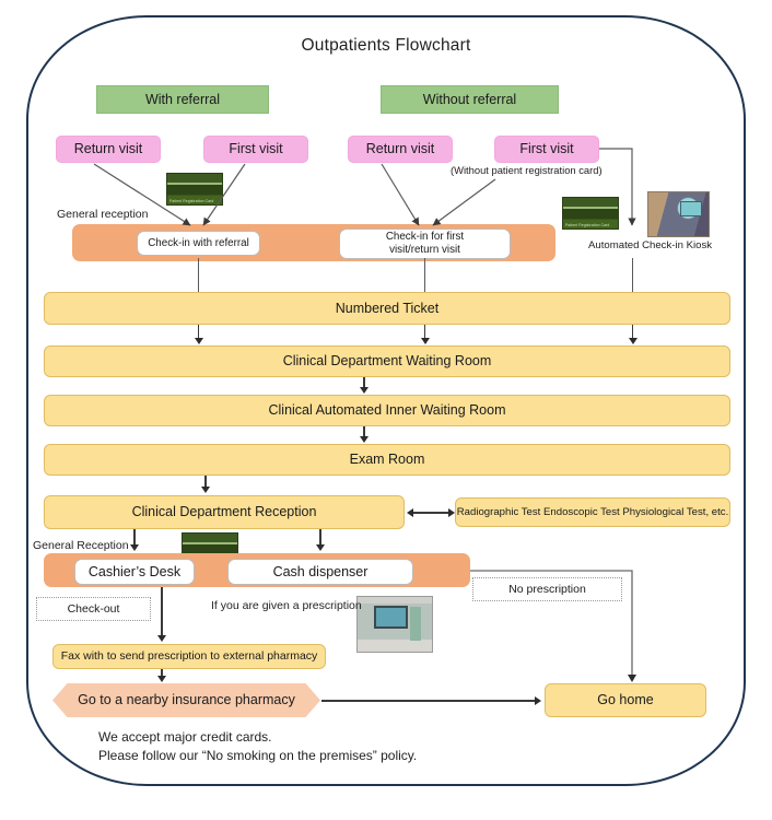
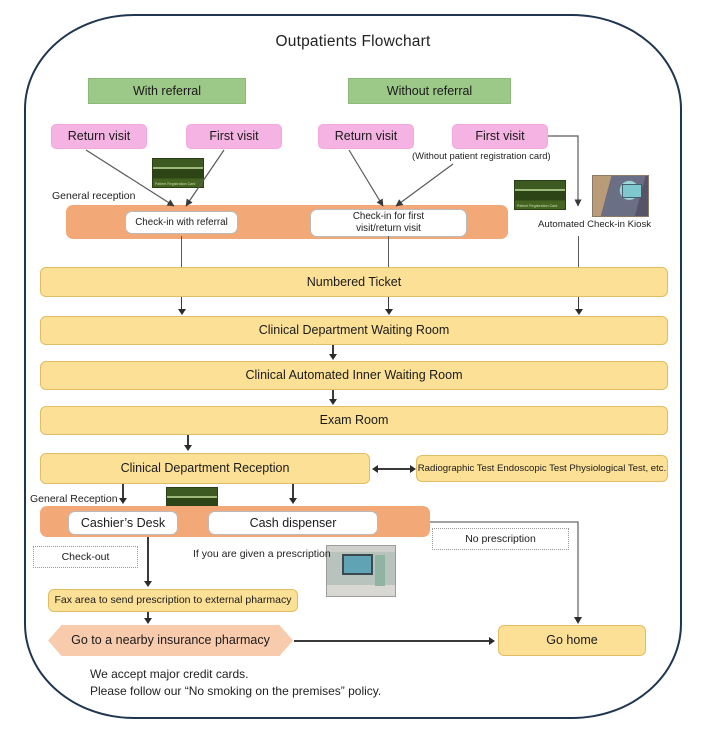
  Outpatients Flowchart
  With referral
  Without referral
  Return visit
  First visit
  Return visit
  First visit
  (Without patient registration card)
  Automated Check-in Kiosk
  General reception
  Check-in with referral
  Check-in for first
  visit/return visit
  Numbered Ticket
  Clinical Department Waiting Room
  Clinical Automated Inner Waiting Room
  Exam Room
  Clinical Department Reception
  Radiographic Test Endoscopic Test Physiological Test, etc.
  General Reception
  Cashier’s Desk
  Cash dispenser
  Check-out
  No prescription
  If you are given a prescription
- Fax with to send prescription to external pharmacy
+ Fax area to send prescription to external pharmacy
  Go to a nearby insurance pharmacy
  Go home
  We accept major credit cards.
  Please follow our “No smoking on the premises” policy.
